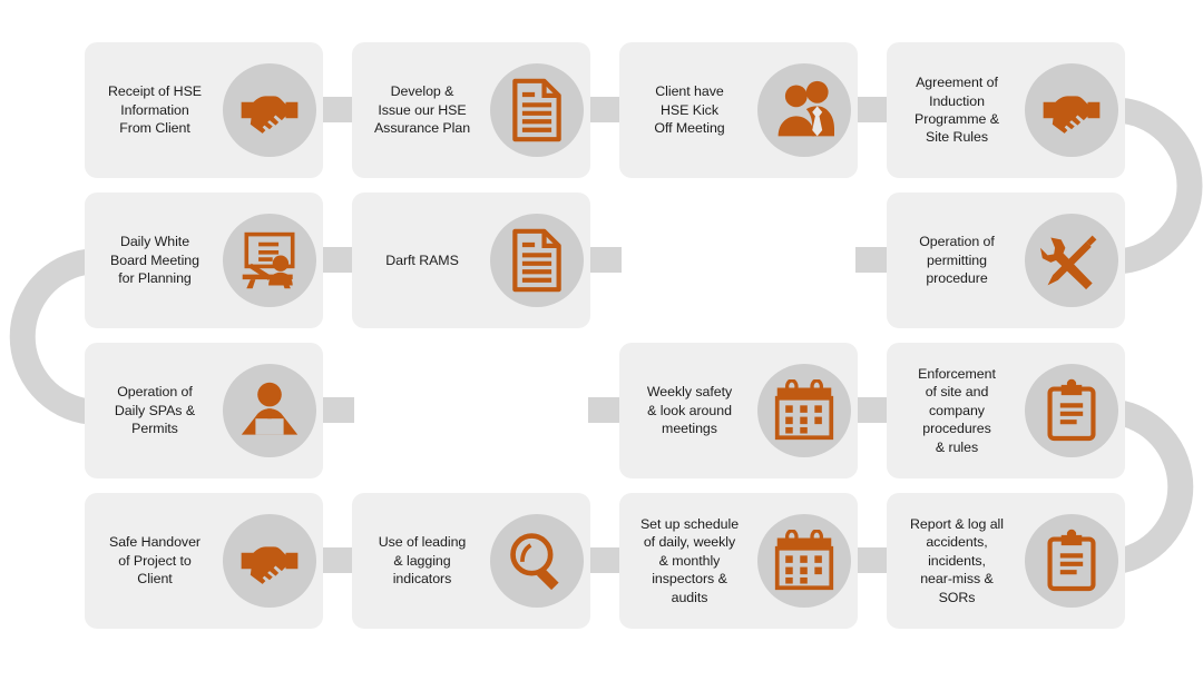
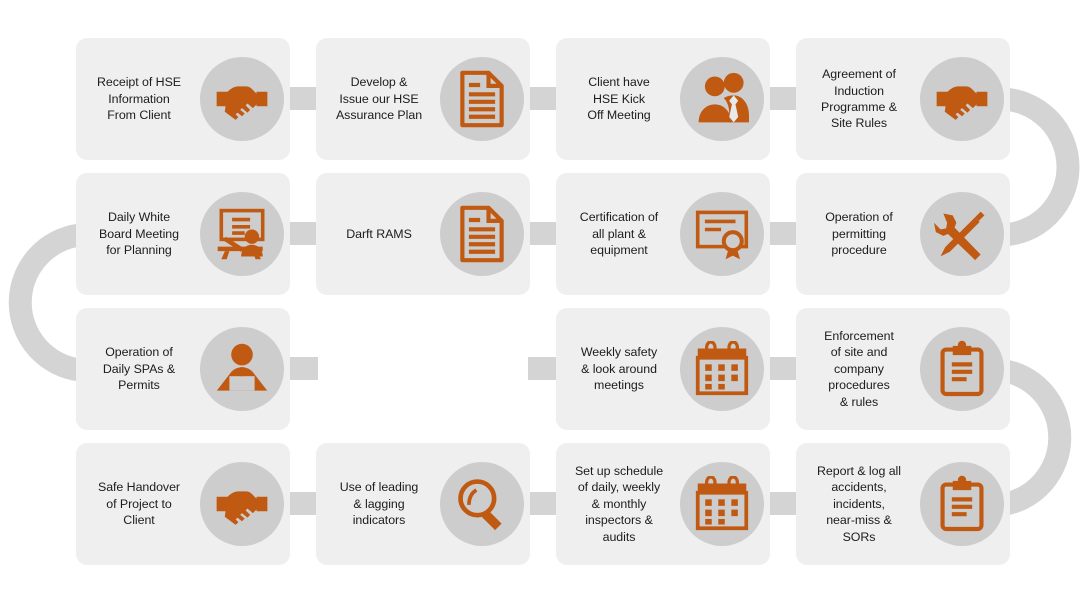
  Receipt of HSE
  Information
  From Client
  Develop &
  Issue our HSE
  Assurance Plan
  Client have
  HSE Kick
  Off Meeting
  Agreement of
  Induction
  Programme &
  Site Rules
  Daily White
  Board Meeting
  for Planning
  Darft RAMS
+ Certification of
+ all plant &
+ equipment
  Operation of
  permitting
  procedure
  Operation of
  Daily SPAs &
  Permits
  Weekly safety
  & look around
  meetings
  Enforcement
  of site and
  company
  procedures
  & rules
  Safe Handover
  of Project to
  Client
  Use of leading
  & lagging
  indicators
  Set up schedule
  of daily, weekly
  & monthly
  inspectors &
  audits
  Report & log all
  accidents,
  incidents,
  near-miss &
  SORs
